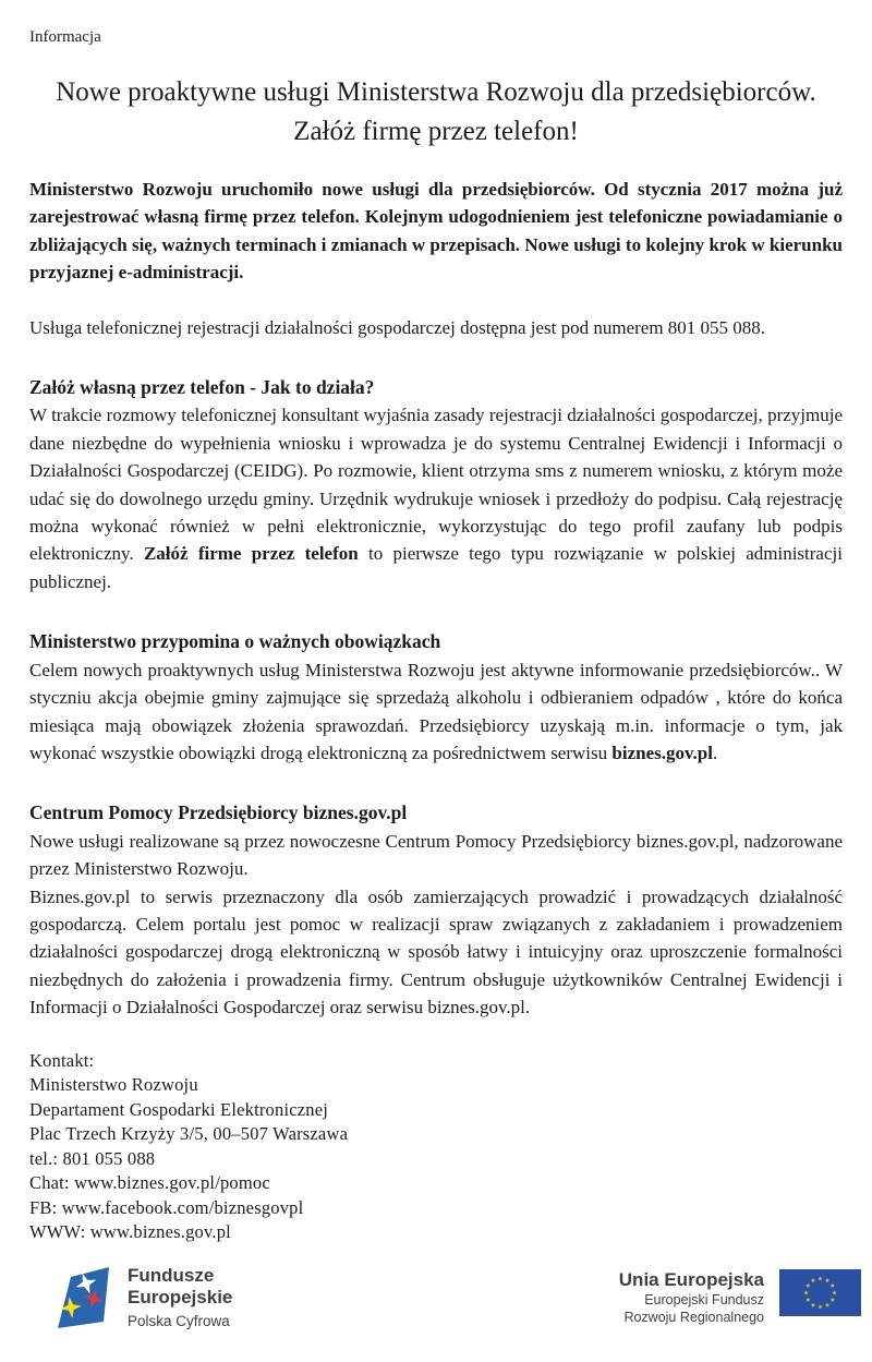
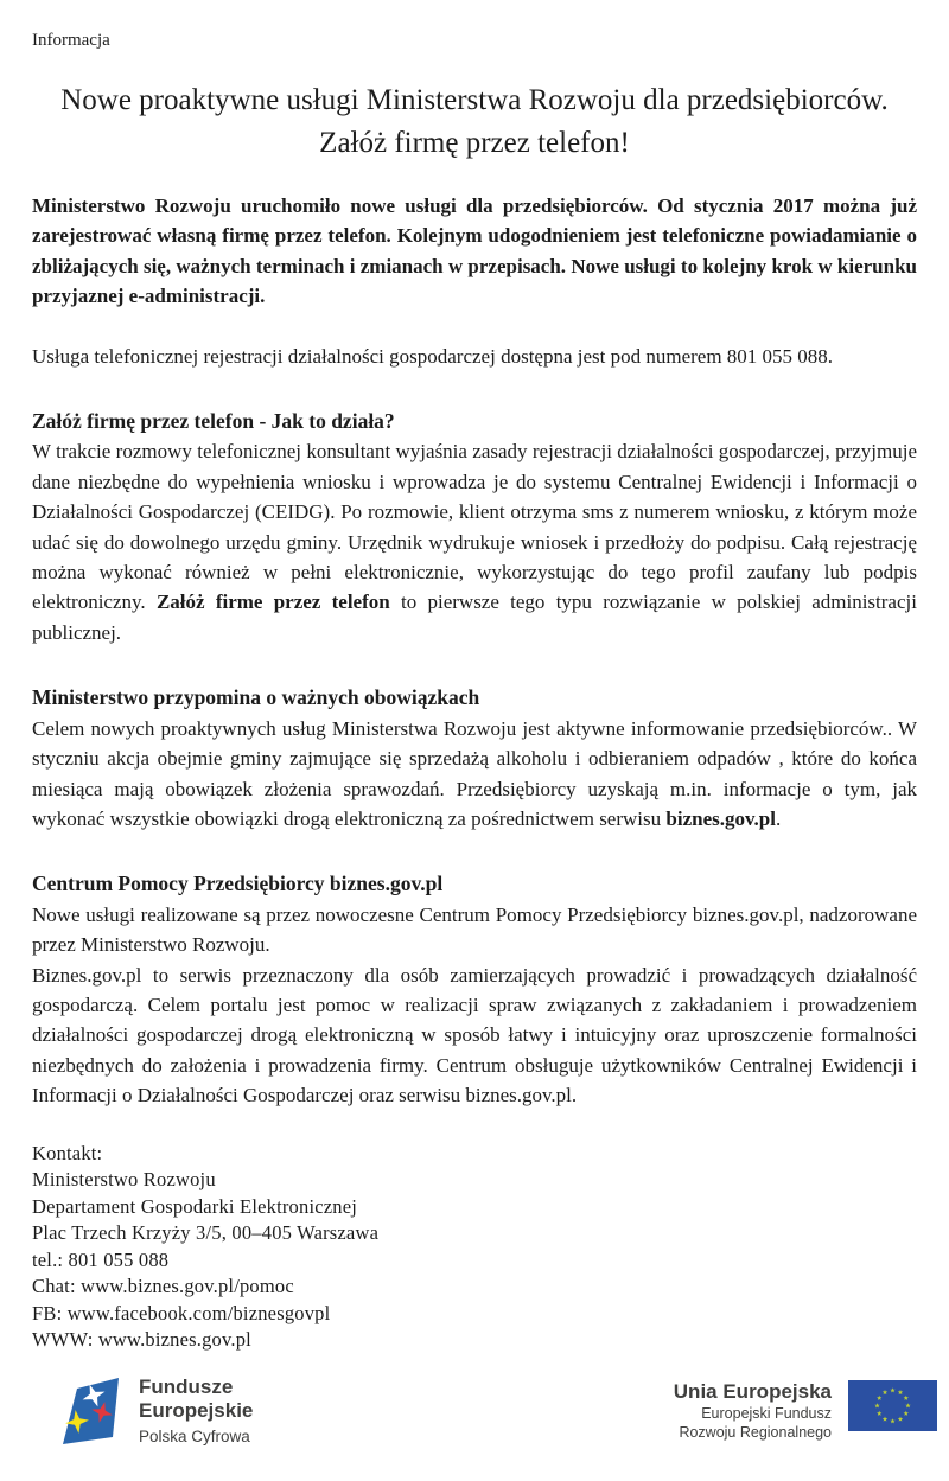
  Informacja
  Nowe proaktywne usługi Ministerstwa Rozwoju dla przedsiębiorców.
  Załóż firmę przez telefon!
  Ministerstwo Rozwoju uruchomiło nowe usługi dla przedsiębiorców. Od stycznia 2017 można już zarejestrować własną firmę przez telefon. Kolejnym udogodnieniem jest telefoniczne powiadamianie o zbliżających się, ważnych terminach i zmianach w przepisach. Nowe usługi to kolejny krok w kierunku przyjaznej e-administracji.
  Usługa telefonicznej rejestracji działalności gospodarczej dostępna jest pod numerem 801 055 088.
- Załóż własną przez telefon - Jak to działa?
+ Załóż firmę przez telefon - Jak to działa?
  W trakcie rozmowy telefonicznej konsultant wyjaśnia zasady rejestracji działalności gospodarczej, przyjmuje dane niezbędne do wypełnienia wniosku i wprowadza je do systemu Centralnej Ewidencji i Informacji o Działalności Gospodarczej (CEIDG). Po rozmowie, klient otrzyma sms z numerem wniosku, z którym może udać się do dowolnego urzędu gminy. Urzędnik wydrukuje wniosek i przedłoży do podpisu. Całą rejestrację można wykonać również w pełni elektronicznie, wykorzystując do tego profil zaufany lub podpis elektroniczny. Załóż firme przez telefon to pierwsze tego typu rozwiązanie w polskiej administracji publicznej.
  Ministerstwo przypomina o ważnych obowiązkach
  Celem nowych proaktywnych usług Ministerstwa Rozwoju jest aktywne informowanie przedsiębiorców.. W styczniu akcja obejmie gminy zajmujące się sprzedażą alkoholu i odbieraniem odpadów , które do końca miesiąca mają obowiązek złożenia sprawozdań. Przedsiębiorcy uzyskają m.in. informacje o tym, jak wykonać wszystkie obowiązki drogą elektroniczną za pośrednictwem serwisu biznes.gov.pl.
  Centrum Pomocy Przedsiębiorcy biznes.gov.pl
  Nowe usługi realizowane są przez nowoczesne Centrum Pomocy Przedsiębiorcy biznes.gov.pl, nadzorowane przez Ministerstwo Rozwoju.
  Biznes.gov.pl to serwis przeznaczony dla osób zamierzających prowadzić i prowadzących działalność gospodarczą. Celem portalu jest pomoc w realizacji spraw związanych z zakładaniem i prowadzeniem działalności gospodarczej drogą elektroniczną w sposób łatwy i intuicyjny oraz uproszczenie formalności niezbędnych do założenia i prowadzenia firmy. Centrum obsługuje użytkowników Centralnej Ewidencji i Informacji o Działalności Gospodarczej oraz serwisu biznes.gov.pl.
  Kontakt:
  Ministerstwo Rozwoju
  Departament Gospodarki Elektronicznej
- Plac Trzech Krzyży 3/5, 00–507 Warszawa
+ Plac Trzech Krzyży 3/5, 00–405 Warszawa
  tel.: 801 055 088
  Chat: www.biznes.gov.pl/pomoc
  FB: www.facebook.com/biznesgovpl
  WWW: www.biznes.gov.pl
  Fundusze
  Europejskie
  Polska Cyfrowa
  Unia Europejska
  Europejski Fundusz
  Rozwoju Regionalnego
